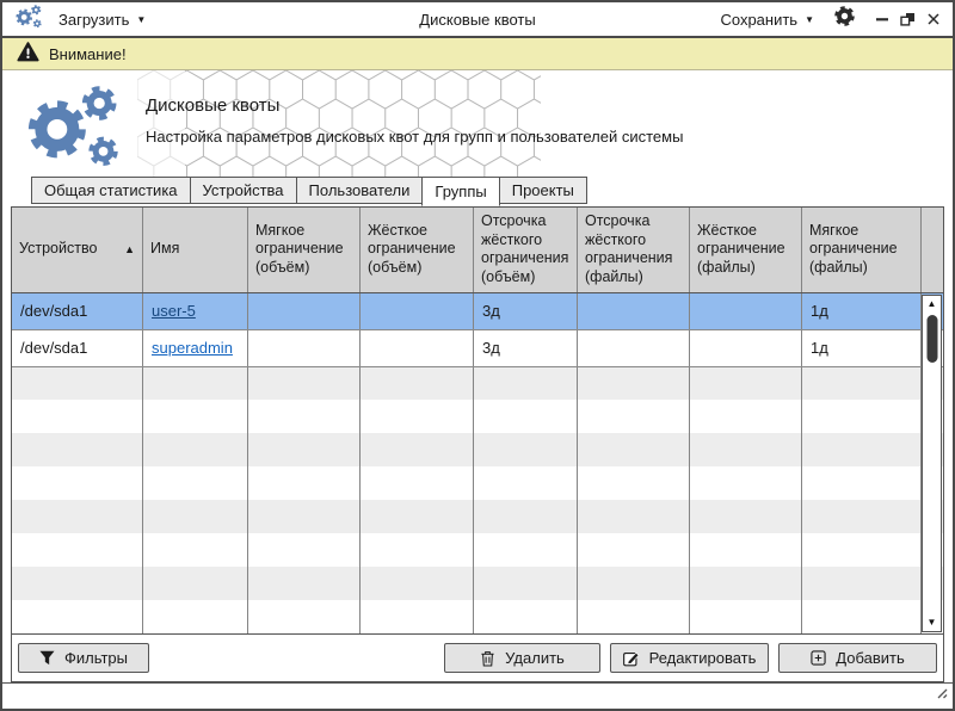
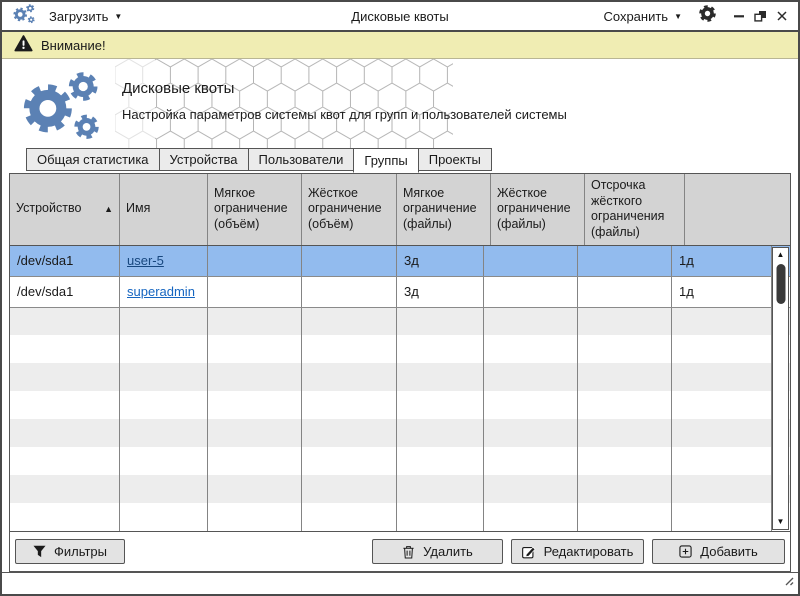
  Загрузить
  ▼
  Дисковые квоты
  Сохранить
  ▼
  Внимание!
  Дисковые квоты
- Настройка параметров дисковых квот для групп и пользователей системы
+ Настройка параметров системы квот для групп и пользователей системы
  Общая статистика
  Устройства
  Пользователи
  Группы
  Проекты
  Устройство
  ▲
  Имя
  Мягкое ограничение (объём)
  Жёсткое ограничение (объём)
- Отсрочка жёсткого ограничения (объём)
- Отсрочка жёсткого ограничения (файлы)
+ Мягкое ограничение (файлы)
  Жёсткое ограничение (файлы)
- Мягкое ограничение (файлы)
+ Отсрочка жёсткого ограничения (файлы)
  /dev/sda1
  user-5
  3д
  1д
  /dev/sda1
  superadmin
  3д
  1д
  ▲
  ▼
  Фильтры
  Удалить
  Редактировать
  Добавить
